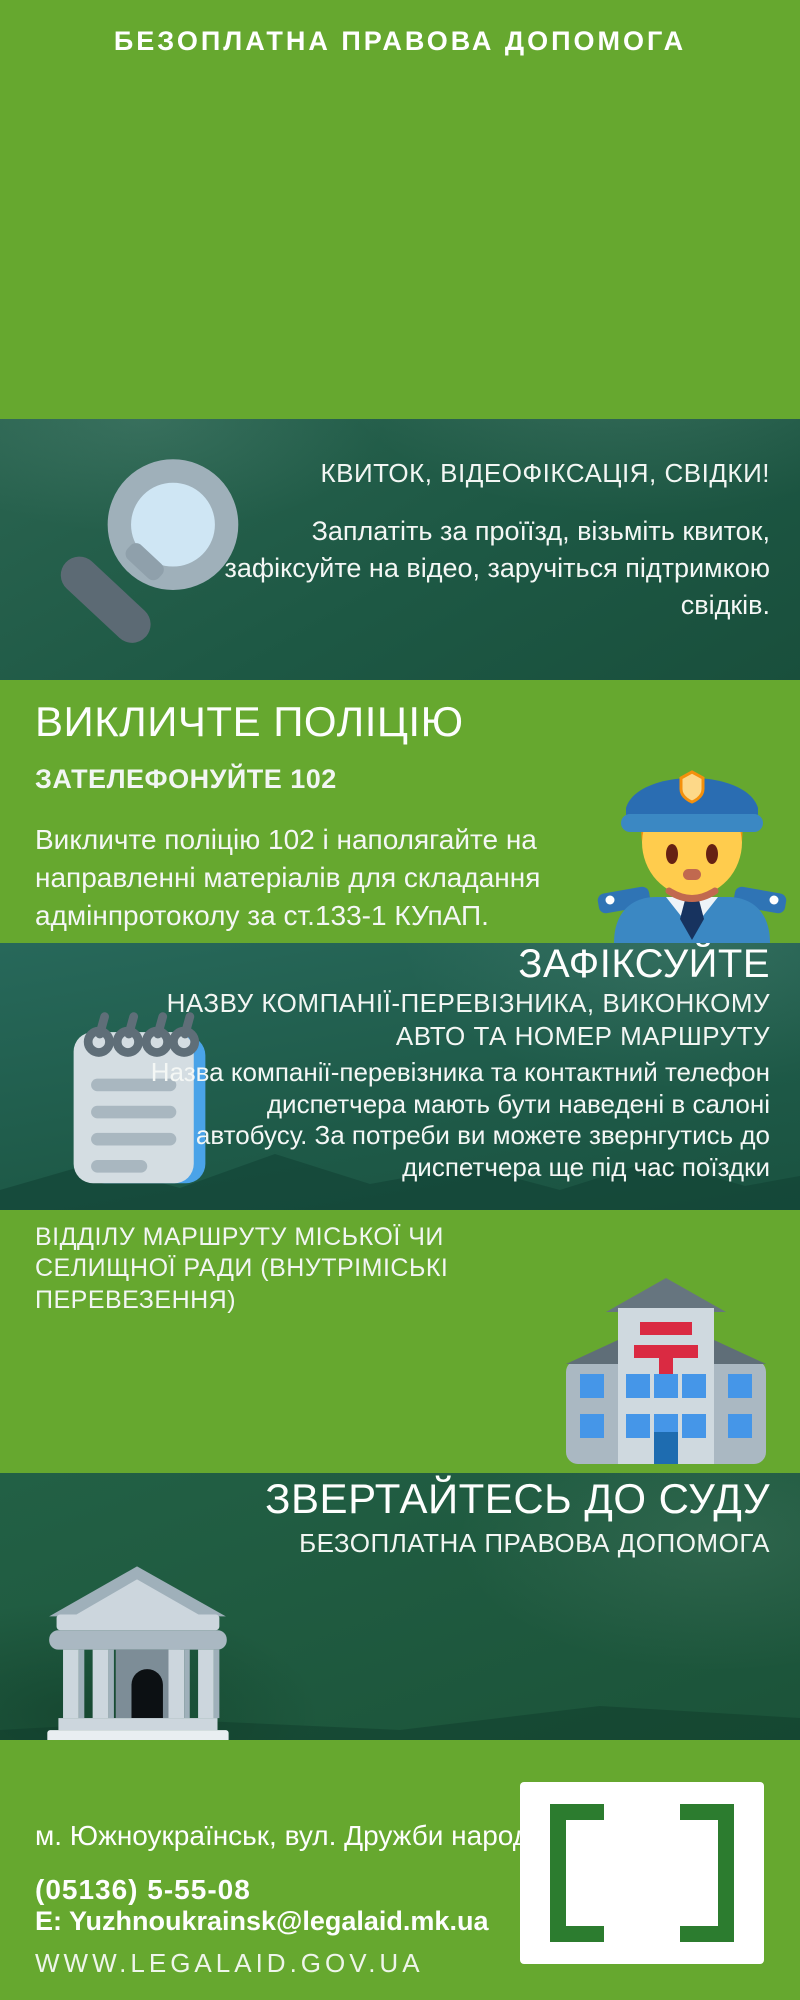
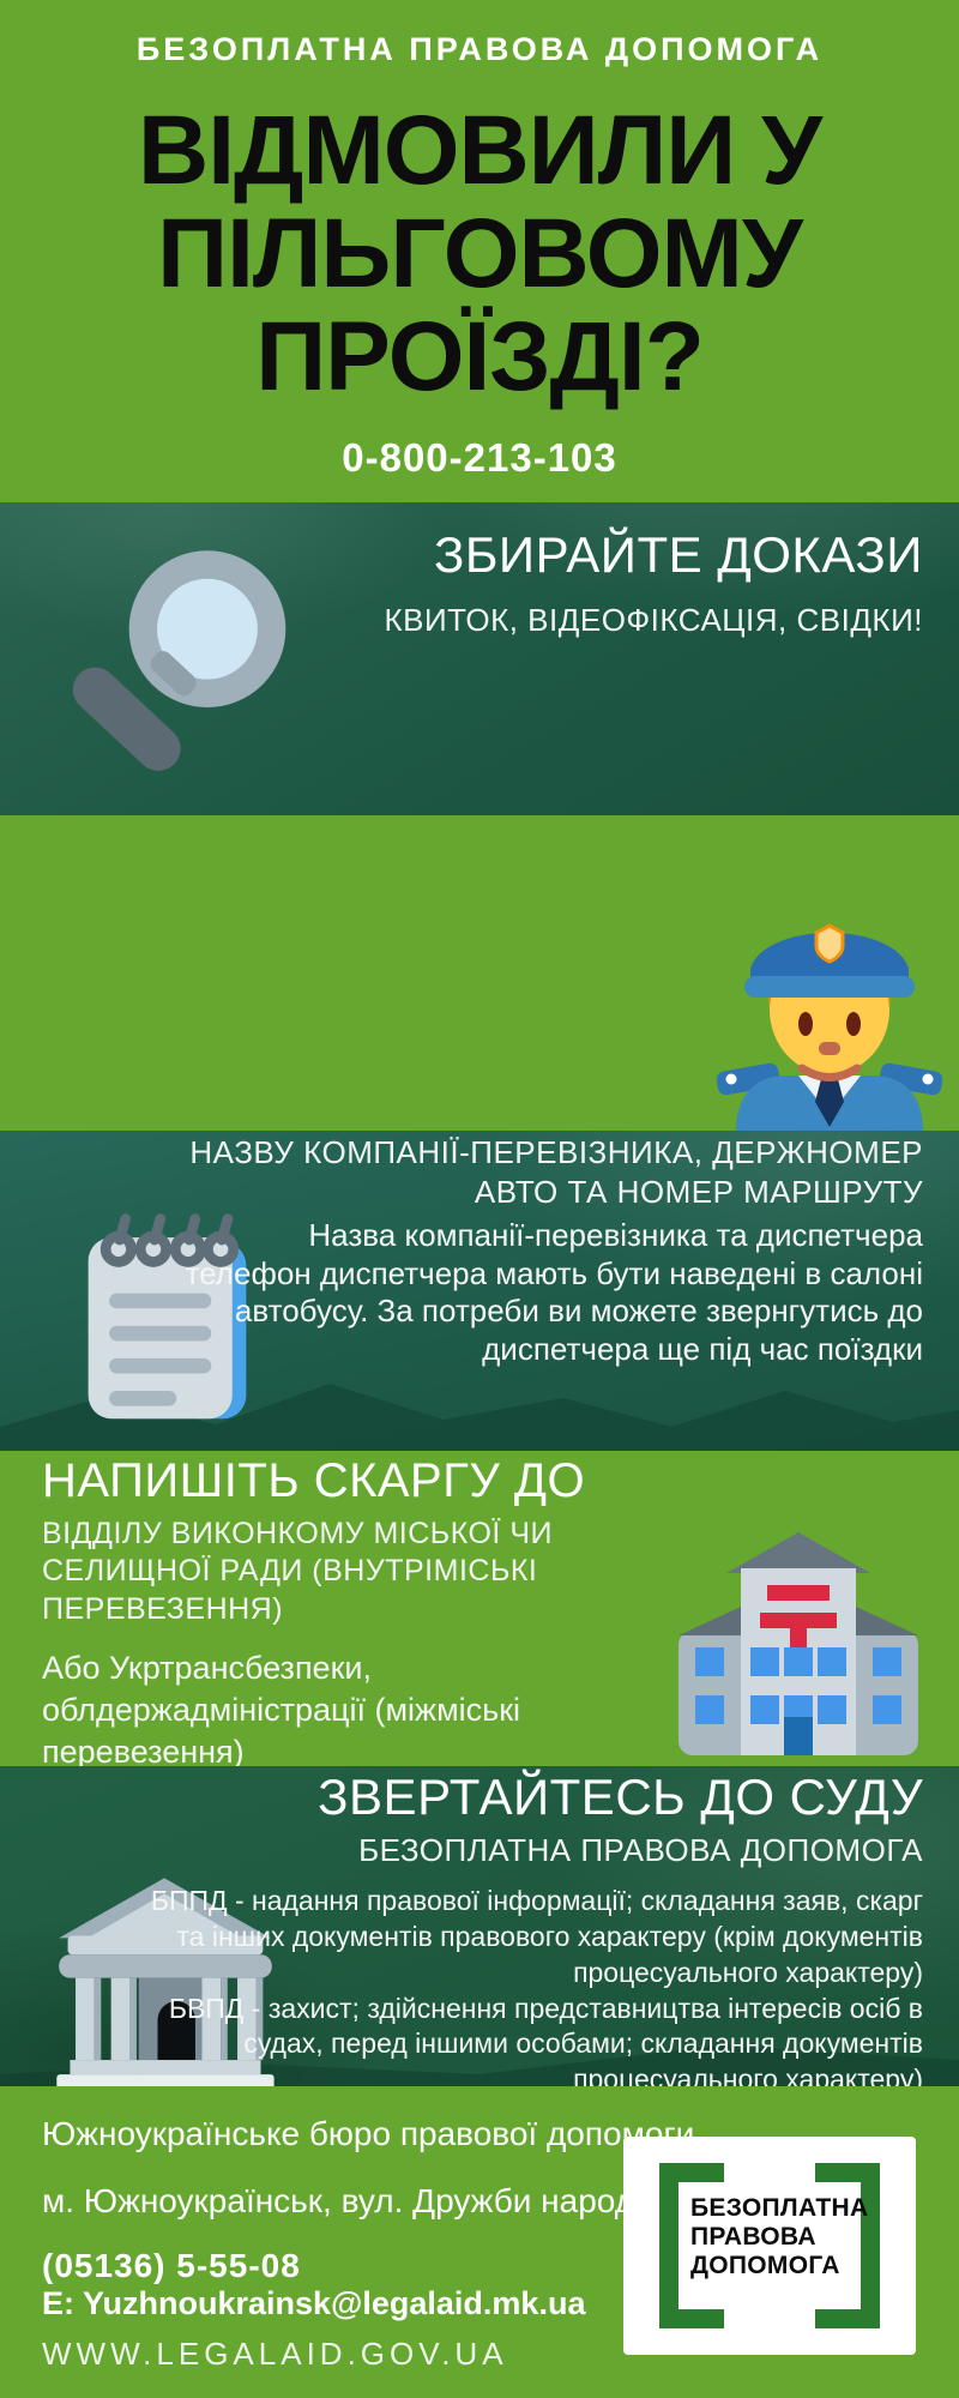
  БЕЗОПЛАТНА ПРАВОВА ДОПОМОГА
+ ВІДМОВИЛИ У
+ ПІЛЬГОВОМУ
+ ПРОЇЗДІ?
+ 0-800-213-103
+ ЗБИРАЙТЕ ДОКАЗИ
  КВИТОК, ВІДЕОФІКСАЦІЯ, СВІДКИ!
- Заплатіть за проїїзд, візьміть квиток, зафіксуйте на відео, заручіться підтримкою свідків.
- ВИКЛИЧТЕ ПОЛІЦІЮ
- ЗАТЕЛЕФОНУЙТЕ 102
- Викличте поліцію 102 і наполягайте на направленні матеріалів для складання адмінпротоколу за ст.133-1 КУпАП.
- ЗАФІКСУЙТЕ
- НАЗВУ КОМПАНІЇ-ПЕРЕВІЗНИКА, ВИКОНКОМУ АВТО ТА НОМЕР МАРШРУТУ
+ НАЗВУ КОМПАНІЇ-ПЕРЕВІЗНИКА, ДЕРЖНОМЕР АВТО ТА НОМЕР МАРШРУТУ
- Назва компанії-перевізника та контактний телефон диспетчера мають бути наведені в салоні автобусу. За потреби ви можете звернгутись до диспетчера ще під час поїздки
+ Назва компанії-перевізника та диспетчера телефон диспетчера мають бути наведені в салоні автобусу. За потреби ви можете звернгутись до диспетчера ще під час поїздки
+ НАПИШІТЬ СКАРГУ ДО
- ВІДДІЛУ МАРШРУТУ МІСЬКОЇ ЧИ СЕЛИЩНОЇ РАДИ (ВНУТРІМІСЬКІ ПЕРЕВЕЗЕННЯ)
+ ВІДДІЛУ ВИКОНКОМУ МІСЬКОЇ ЧИ СЕЛИЩНОЇ РАДИ (ВНУТРІМІСЬКІ ПЕРЕВЕЗЕННЯ)
+ Або Укртрансбезпеки, облдержадміністрації (міжміські перевезення)
  ЗВЕРТАЙТЕСЬ ДО СУДУ
  БЕЗОПЛАТНА ПРАВОВА ДОПОМОГА
+ БППД - надання правової інформації; складання заяв, скарг та інших документів правового характеру (крім документів процесуального характеру)
+ БВПД - захист; здійснення представництва інтересів осіб в судах, перед іншими особами; складання документів процесуального характеру)
+ Южноукраїнське бюро правової допомоги
  м. Южноукраїнськ, вул. Дружби наро
  (05136) 5-55-08
  E: Yuzhnoukrainsk@legalaid.mk.ua
  WWW.LEGALAID.GOV.UA
+ БЕЗОПЛАТНА
+ ПРАВОВА
+ ДОПОМОГА
